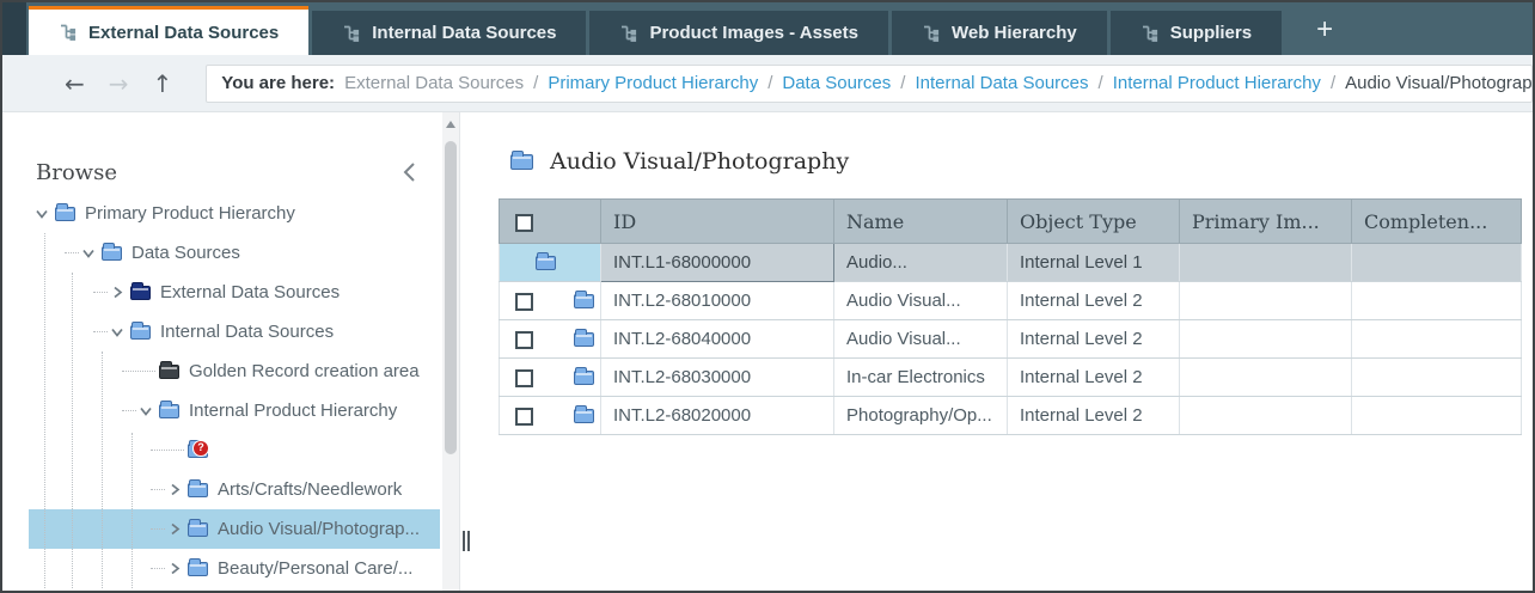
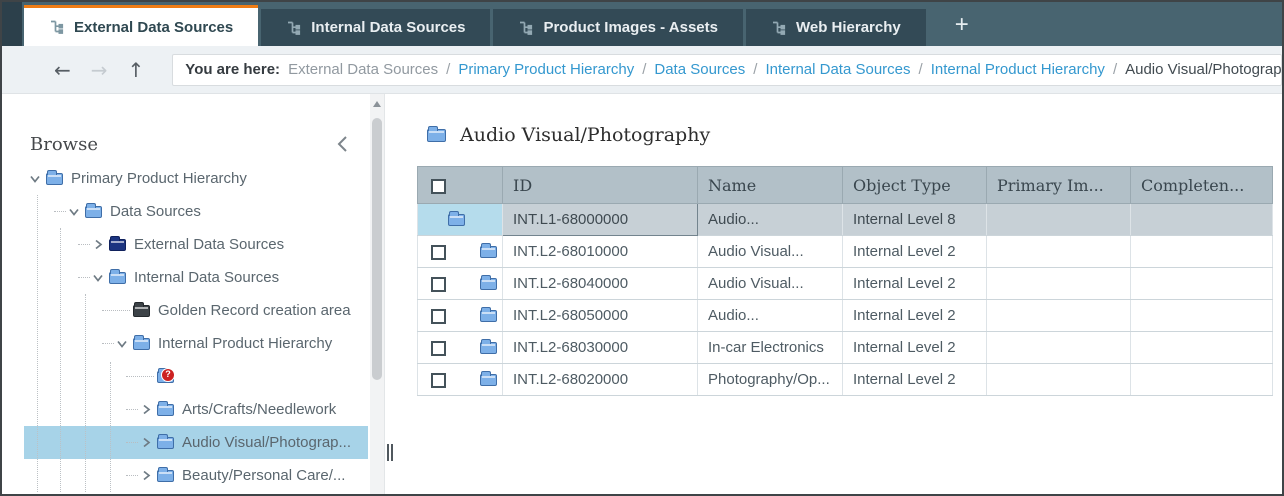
  External Data Sources
  Internal Data Sources
  Product Images - Assets
  Web Hierarchy
- Suppliers
  +
  ←
  →
  ↑
  You are here:
  External Data Sources
  /
  Primary Product Hierarchy
  /
  Data Sources
  /
  Internal Data Sources
  /
  Internal Product Hierarchy
  /
  Audio Visual/Photograp
  Browse
  Primary Product Hierarchy
  Data Sources
  External Data Sources
  Internal Data Sources
  Golden Record creation area
  Internal Product Hierarchy
  Arts/Crafts/Needlework
  Audio Visual/Photograp...
  Beauty/Personal Care/...
  Audio Visual/Photography
  		ID	Name	Object Type	Primary Im...	Completen...
- 	INT.L1-68000000	Audio...	Internal Level 1
+ 	INT.L1-68000000	Audio...	Internal Level 8
  	INT.L2-68010000	Audio Visual...	Internal Level 2
  	INT.L2-68040000	Audio Visual...	Internal Level 2
+ 	INT.L2-68050000	Audio...	Internal Level 2
  	INT.L2-68030000	In-car Electronics	Internal Level 2
  	INT.L2-68020000	Photography/Op...	Internal Level 2
